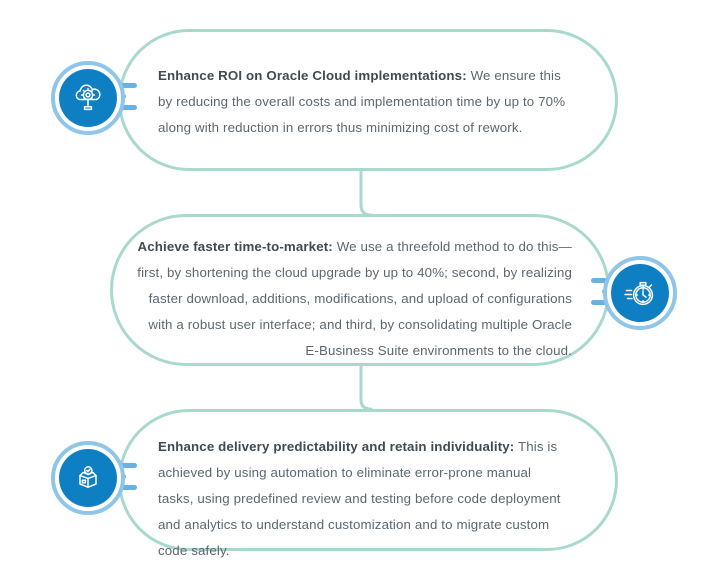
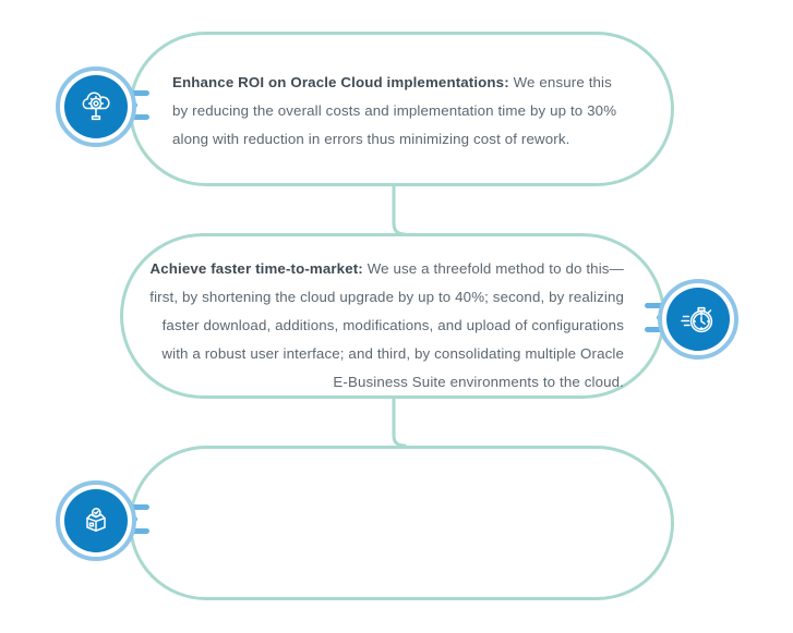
- Enhance ROI on Oracle Cloud implementations: We ensure this by reducing the overall costs and implementation time by up to 70% along with reduction in errors thus minimizing cost of rework.
+ Enhance ROI on Oracle Cloud implementations: We ensure this by reducing the overall costs and implementation time by up to 30% along with reduction in errors thus minimizing cost of rework.
  Achieve faster time-to-market: We use a threefold method to do this—first, by shortening the cloud upgrade by up to 40%; second, by realizing faster download, additions, modifications, and upload of configurations with a robust user interface; and third, by consolidating multiple Oracle E-Business Suite environments to the cloud.
- Enhance delivery predictability and retain individuality: This is achieved by using automation to eliminate error-prone manual tasks, using predefined review and testing before code deployment and analytics to understand customization and to migrate custom code safely.
